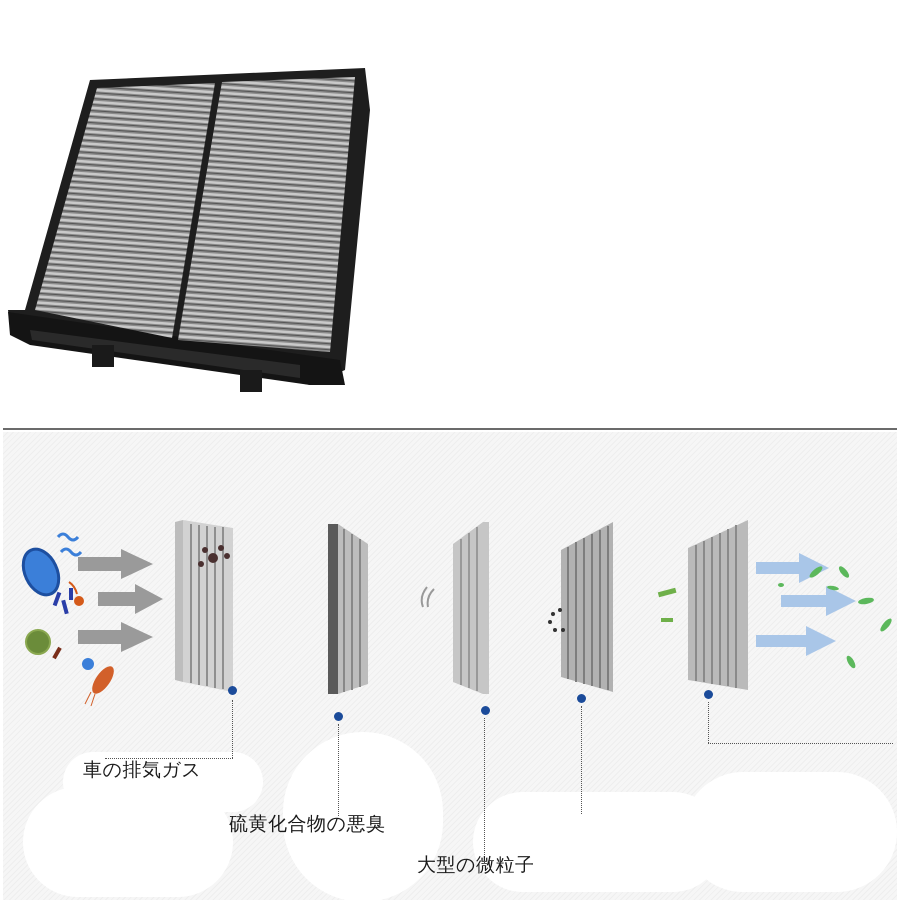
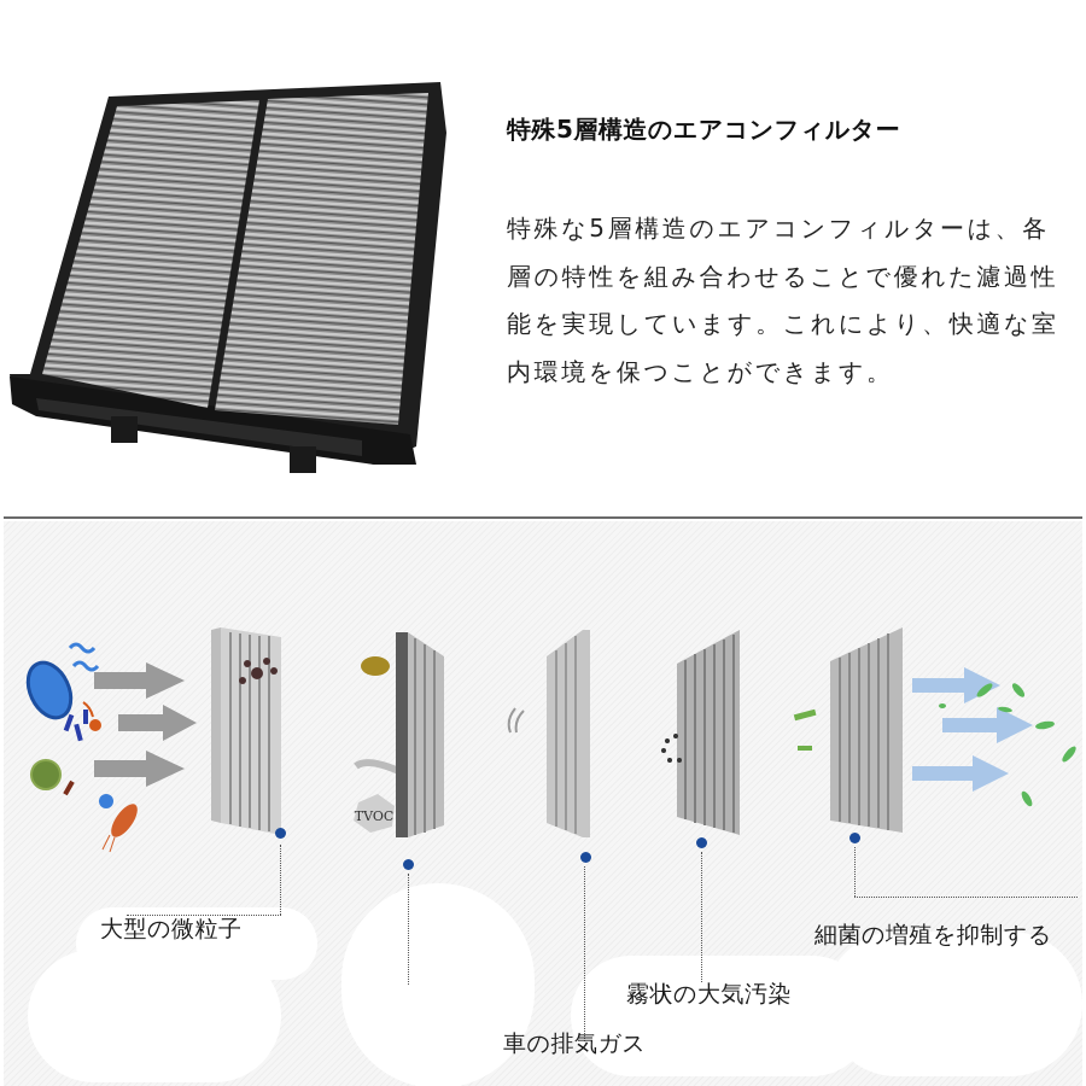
+ 特殊5層構造のエアコンフィルター
+ 特殊な5層構造のエアコンフィルターは、各
+ 層の特性を組み合わせることで優れた濾過性
+ 能を実現しています。これにより、快適な室
+ 内環境を保つことができます。
+ TVOC
- 車の排気ガス
+ 大型の微粒子
- 硫黄化合物の悪臭
- 大型の微粒子
+ 車の排気ガス
+ 霧状の大気汚染
+ 細菌の増殖を抑制する
